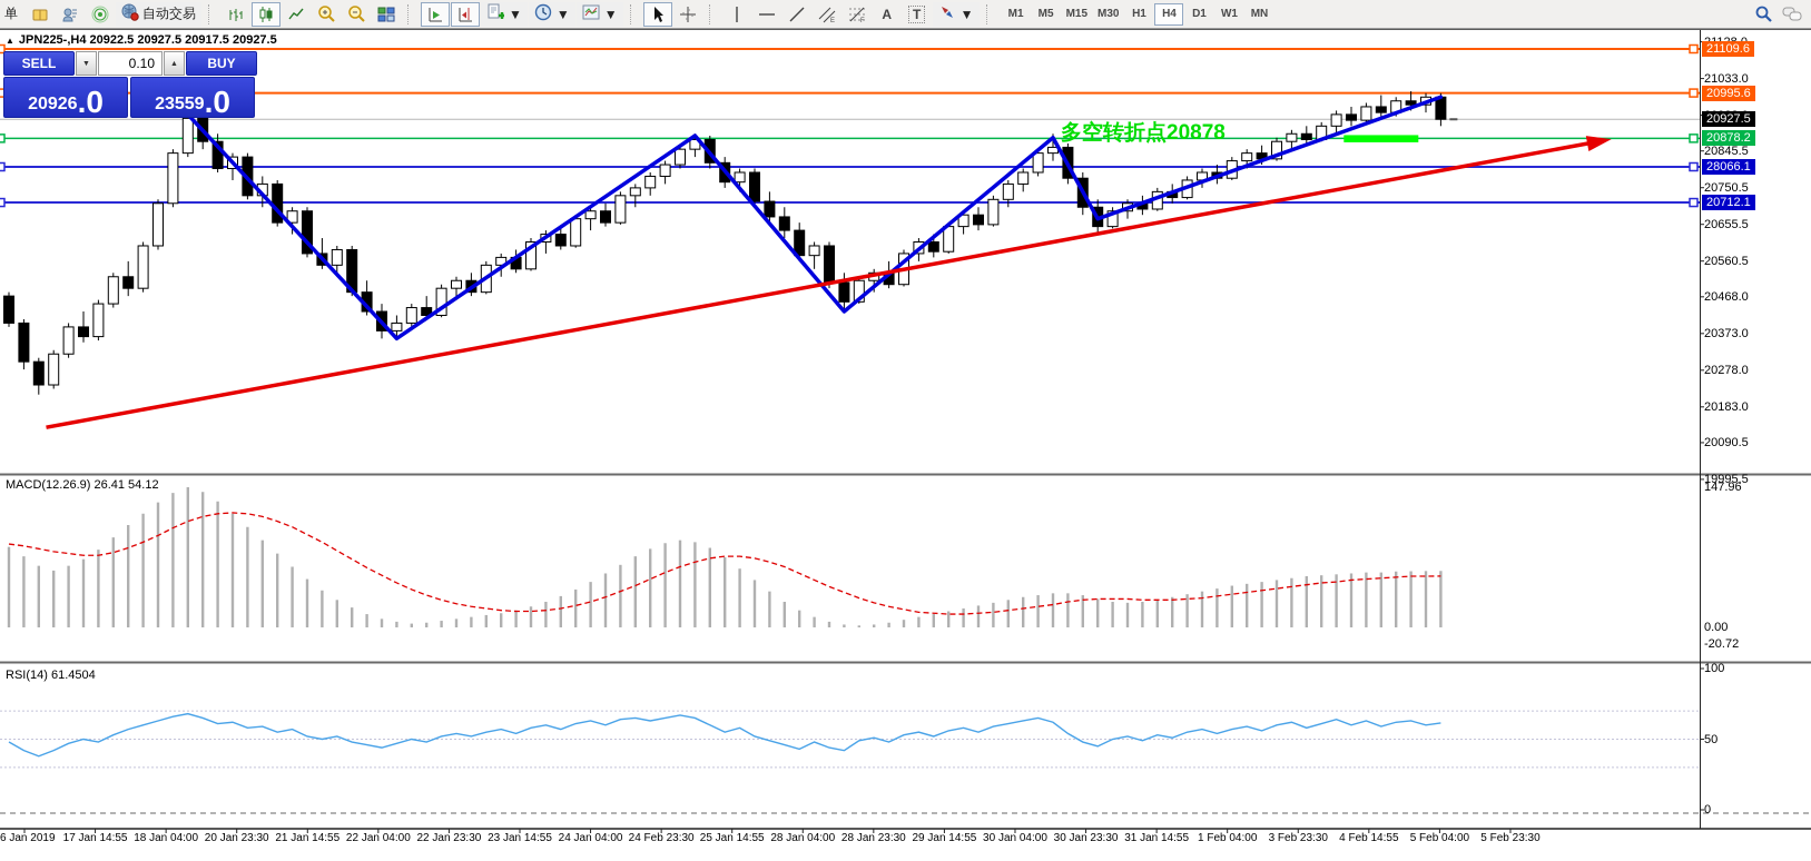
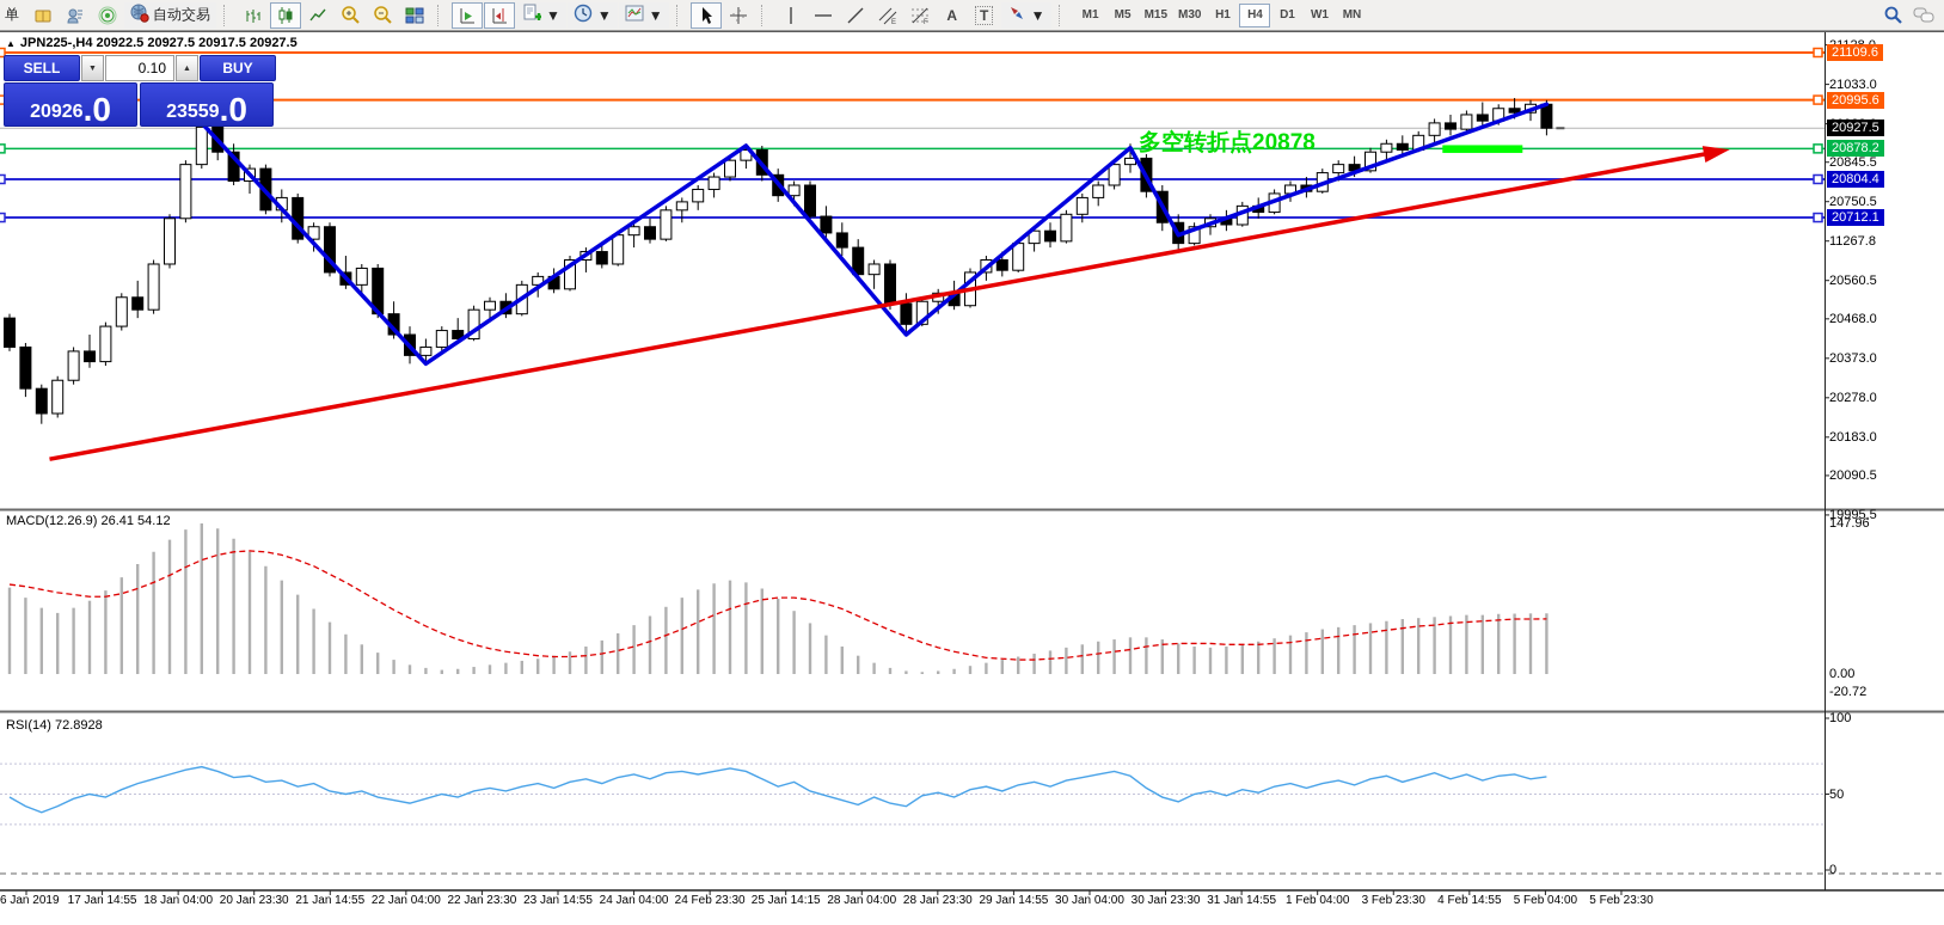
  单
  自动交易
  ▼
  ▼
  ▼
  A
  T
  ▼
  M1
  M5
  M15
  M30
  H1
  H4
  D1
  W1
  MN
  ▲
  JPN225-,H4 20922.5 20927.5 20917.5 20927.5
  SELL
  0.10
  BUY
  20926
  .0
  23559
  .0
  多空转折点20878
  MACD(12.26.9) 26.41 54.12
- RSI(14) 61.4504
+ RSI(14) 72.8928
  21033.0
  20845.5
  20750.5
- 20655.5
+ 11267.8
  20560.5
  20468.0
  20373.0
  20278.0
  20183.0
  20090.5
  19995.5
  21109.6
  20995.6
  20927.5
  20878.2
- 28066.1
+ 20804.4
  20712.1
  147.96
  0.00
  -20.72
  100
  50
  0
  6 Jan 2019
  17 Jan 14:55
  18 Jan 04:00
  20 Jan 23:30
  21 Jan 14:55
  22 Jan 04:00
  22 Jan 23:30
  23 Jan 14:55
  24 Jan 04:00
  24 Feb 23:30
- 25 Jan 14:55
+ 25 Jan 14:15
  28 Jan 04:00
  28 Jan 23:30
  29 Jan 14:55
  30 Jan 04:00
  30 Jan 23:30
  31 Jan 14:55
  1 Feb 04:00
  3 Feb 23:30
  4 Feb 14:55
  5 Feb 04:00
  5 Feb 23:30
